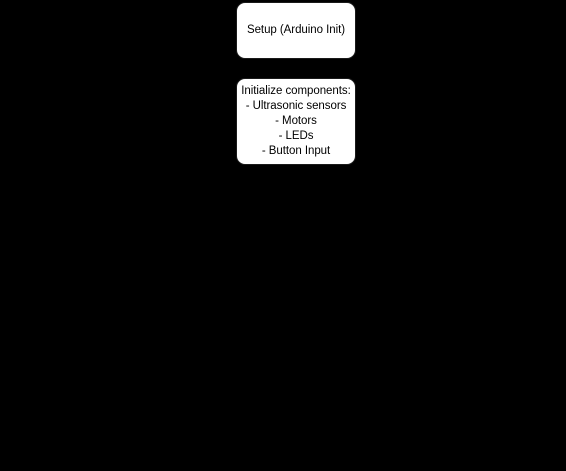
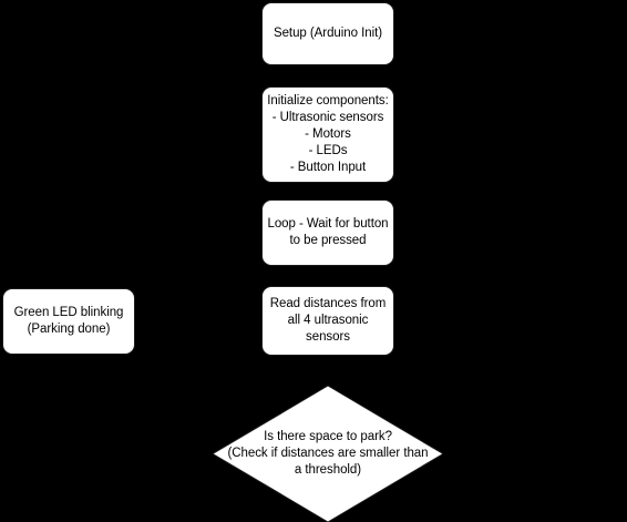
  Setup (Arduino Init)
  Initialize components:
  - Ultrasonic sensors
  - Motors
  - LEDs
  - Button Input
+ Loop - Wait for button
+ to be pressed
+ Read distances from
+ all 4 ultrasonic
+ sensors
+ Green LED blinking
+ (Parking done)
+ Is there space to park?
+ (Check if distances are smaller than
+ a threshold)
